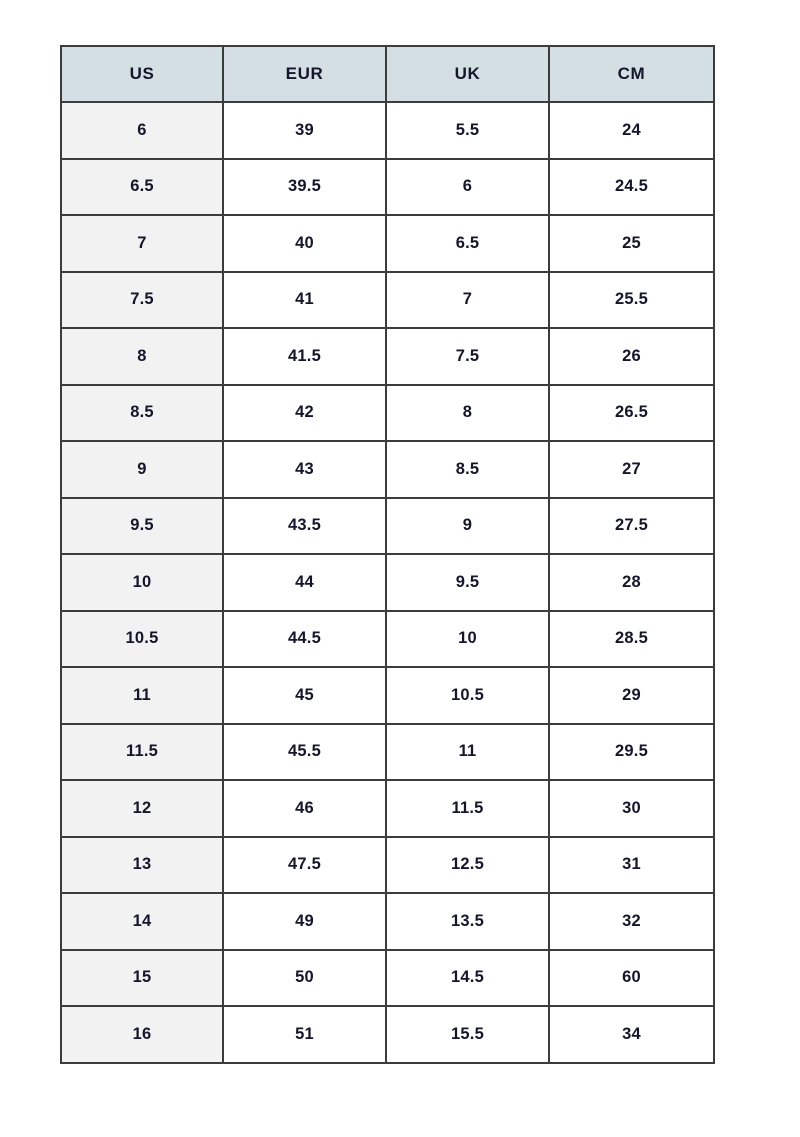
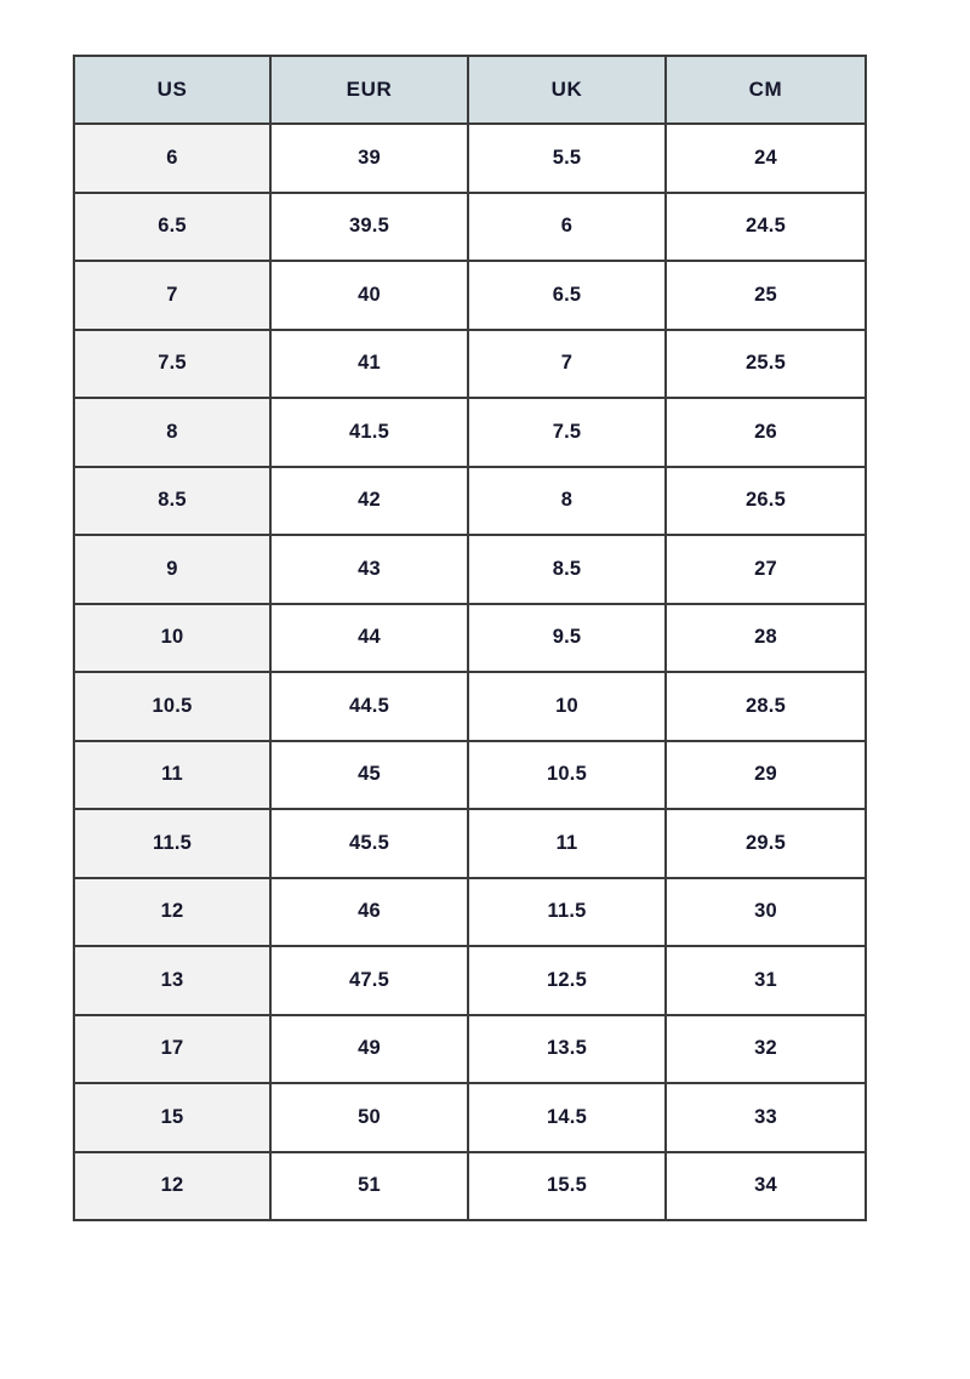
  US	EUR	UK	CM
  6	39	5.5	24
  6.5	39.5	6	24.5
  7	40	6.5	25
  7.5	41	7	25.5
  8	41.5	7.5	26
  8.5	42	8	26.5
  9	43	8.5	27
- 9.5	43.5	9	27.5
  10	44	9.5	28
  10.5	44.5	10	28.5
  11	45	10.5	29
  11.5	45.5	11	29.5
  12	46	11.5	30
  13	47.5	12.5	31
- 14	49	13.5	32
+ 17	49	13.5	32
- 15	50	14.5	60
+ 15	50	14.5	33
- 16	51	15.5	34
+ 12	51	15.5	34
